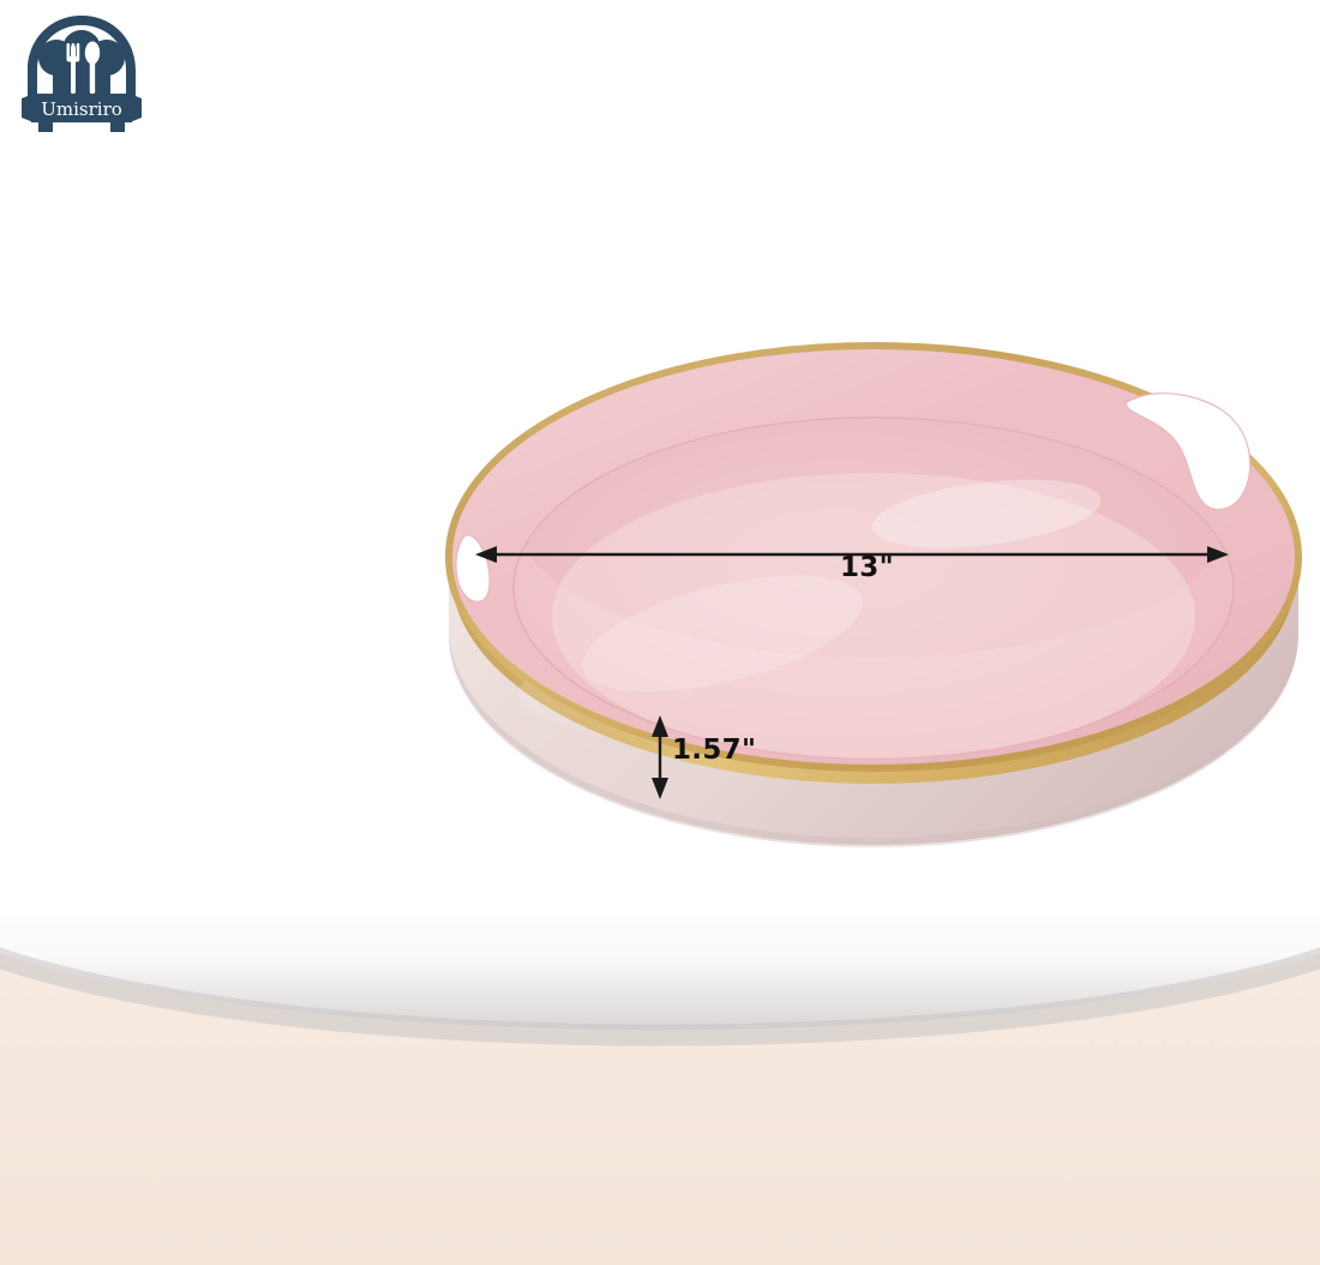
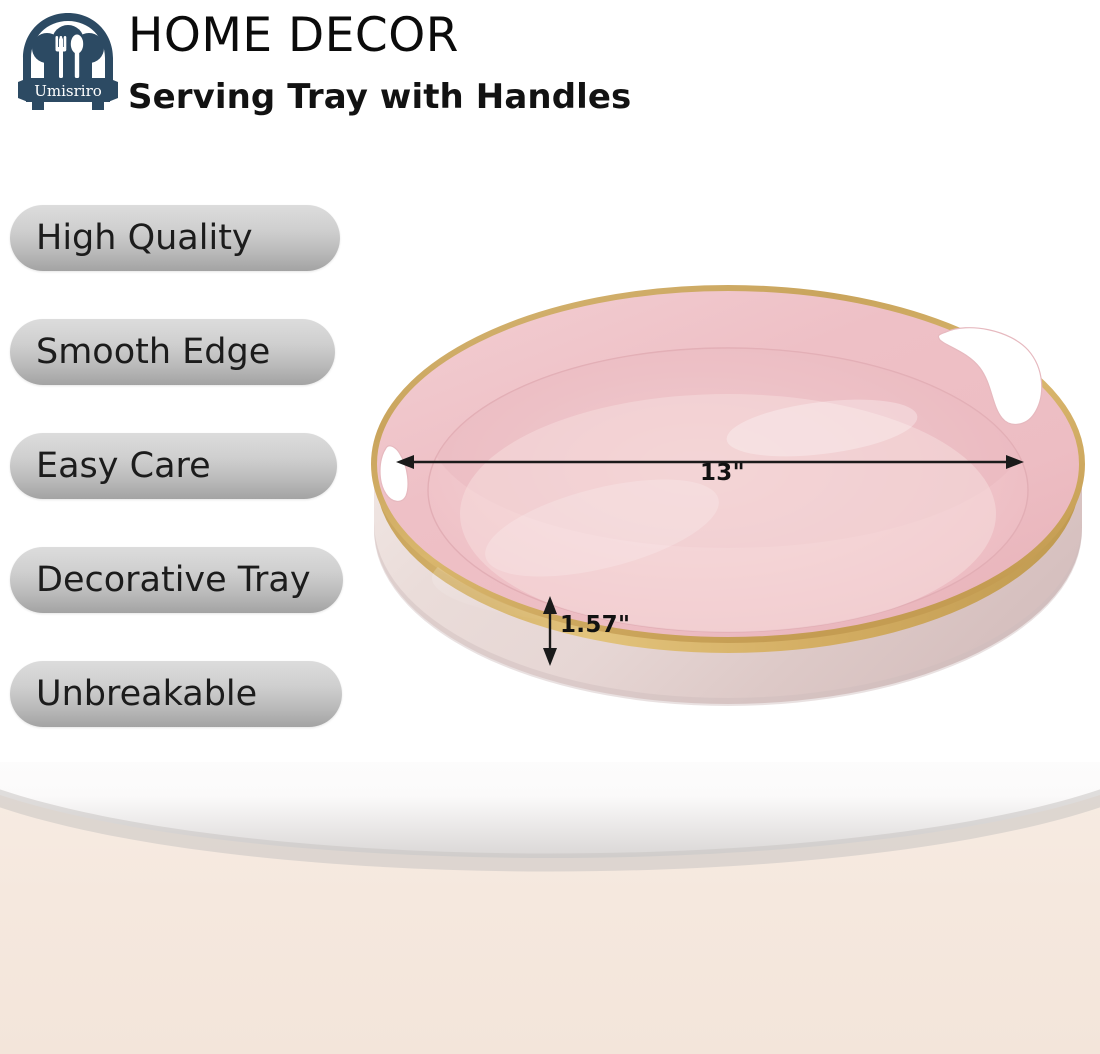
  Umisriro
+ HOME DECOR
+ Serving Tray with Handles
+ High Quality
+ Smooth Edge
+ Easy Care
+ Decorative Tray
+ Unbreakable
  13"
  1.57"
